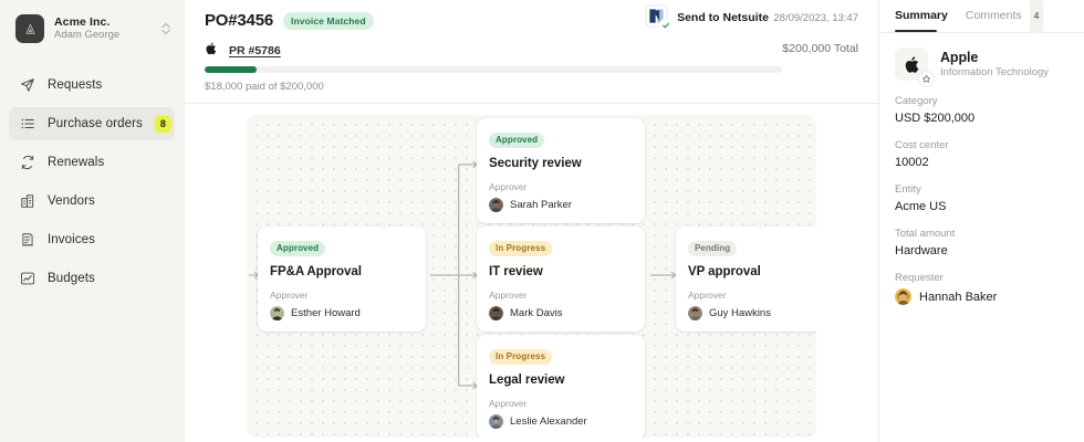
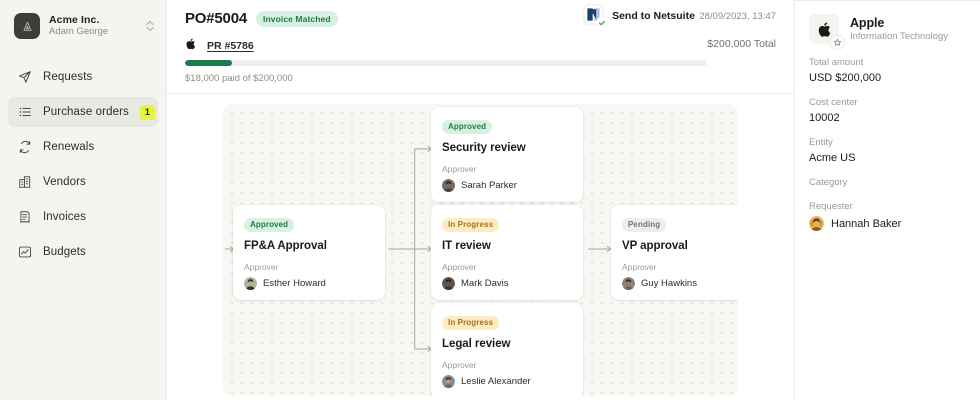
  Acme Inc.
  Adam George
  Requests
  Purchase orders
- 8
+ 1
  Renewals
  Vendors
  Invoices
  Budgets
- PO#3456
+ PO#5004
  Invoice Matched
  PR #5786
  $18,000 paid of $200,000
  Send to Netsuite 28/09/2023, 13:47
  $200,000 Total
  Approved
  FP&A Approval
  Approver
  Esther Howard
  Approved
  Security review
  Approver
  Sarah Parker
  In Progress
  IT review
  Approver
  Mark Davis
  In Progress
  Legal review
  Approver
  Leslie Alexander
  Pending
  VP approval
  Approver
  Guy Hawkins
- Summary
- Comments
- 4
  Apple
  Information Technology
- Category
+ Total amount
  USD $200,000
  Cost center
  10002
  Entity
  Acme US
- Total amount
+ Category
- Hardware
  Requester
  Hannah Baker
